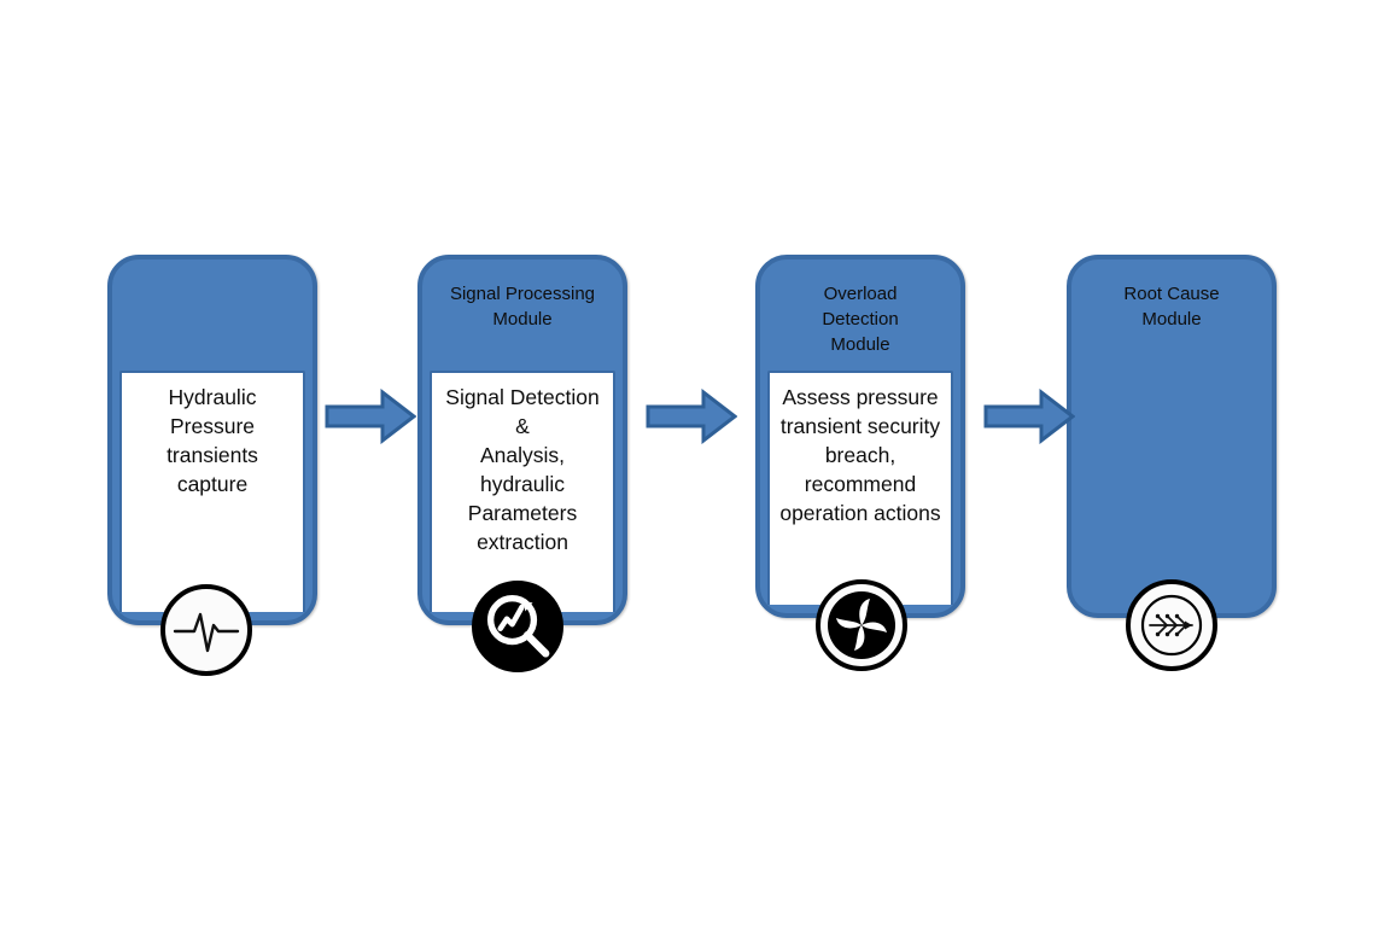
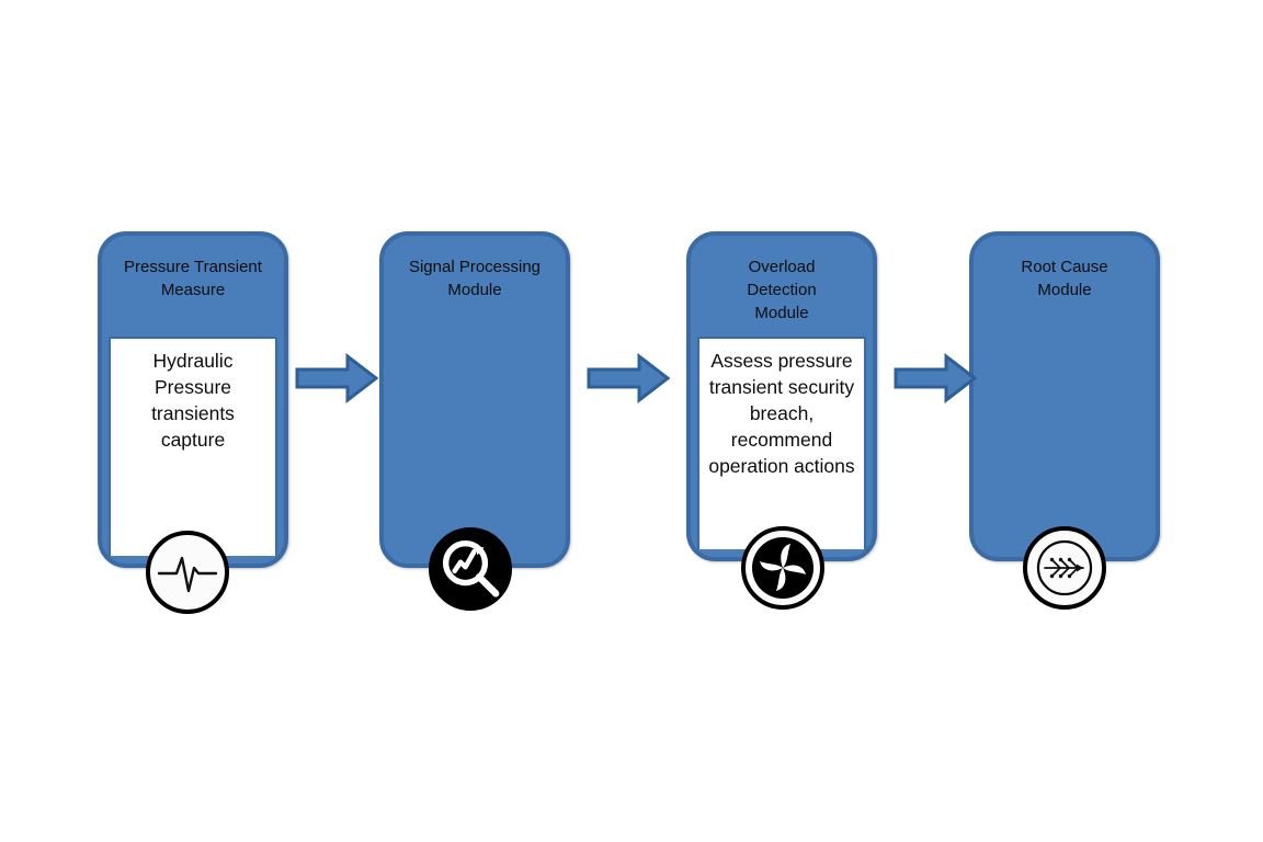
+ Pressure Transient
+ Measure
  Hydraulic
  Pressure
  transients
  capture
  Signal Processing
  Module
- Signal Detection &
- Analysis, hydraulic
- Parameters
- extraction
  Overload
  Detection
  Module
  Assess pressure
  transient security
  breach,
  recommend
  operation actions
  Root Cause
  Module
